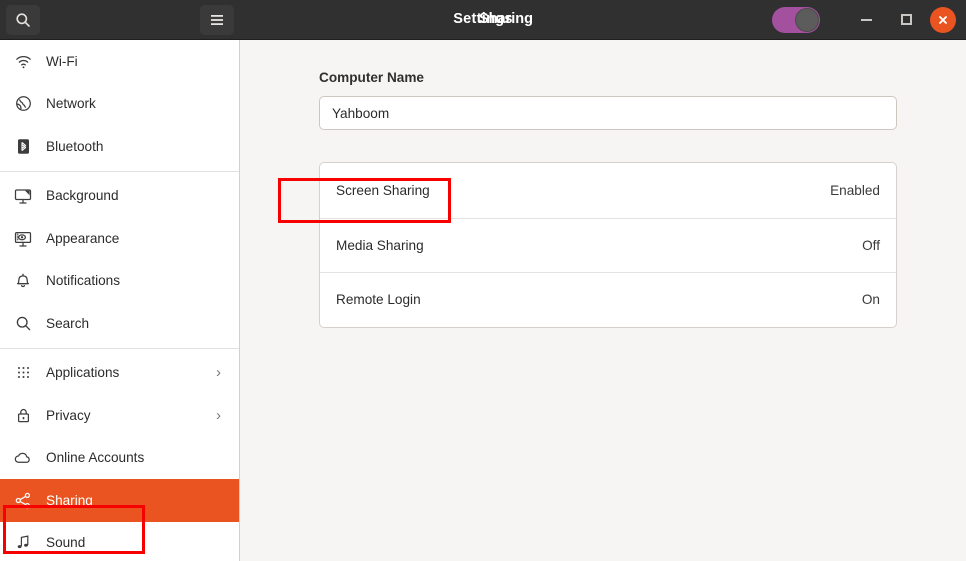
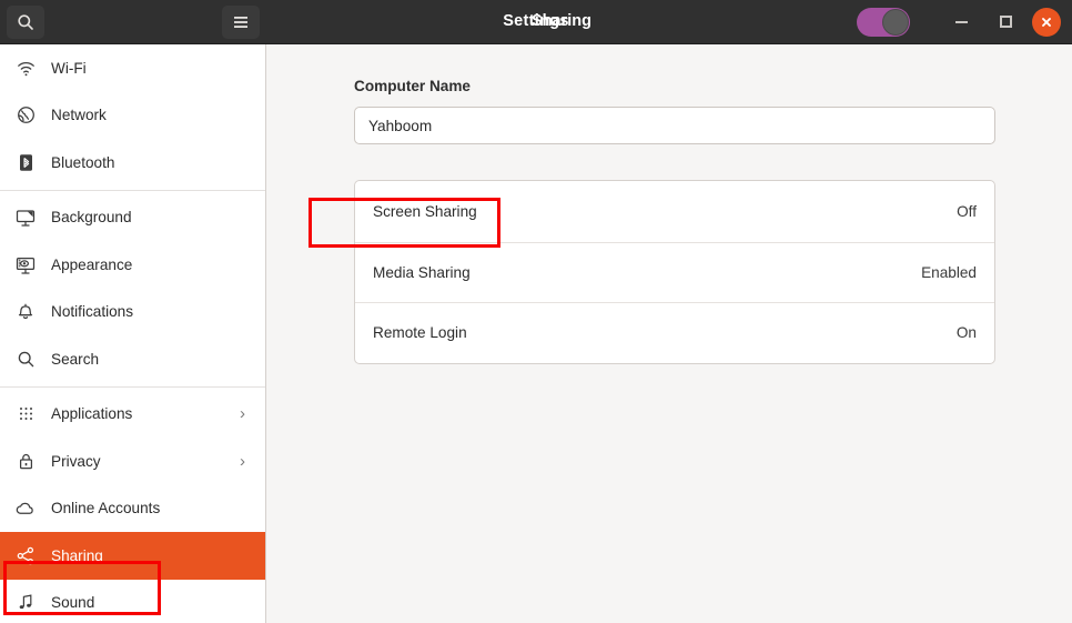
  Settings
  Sharing
  Wi-Fi
  Network
  Bluetooth
  Background
  Appearance
  Notifications
  Search
  Applications
  ›
  Privacy
  ›
  Online Accounts
  Sharing
  Sound
  Computer Name
  Yahboom
  Screen Sharing
- Enabled
+ Off
  Media Sharing
- Off
+ Enabled
  Remote Login
  On
